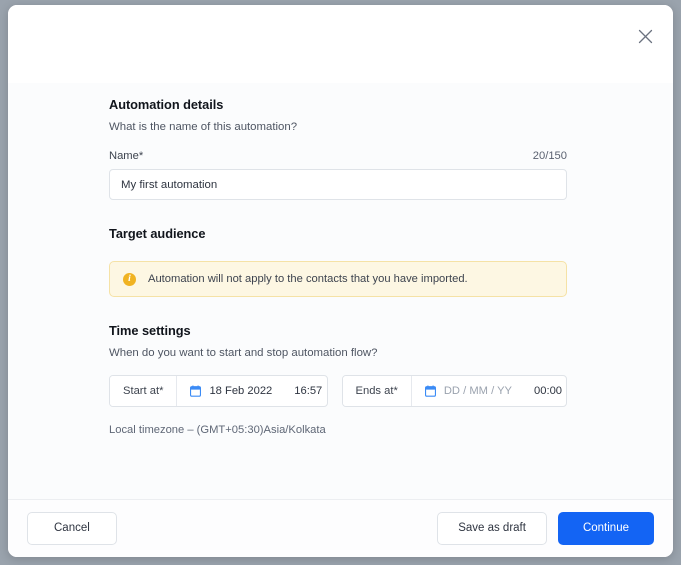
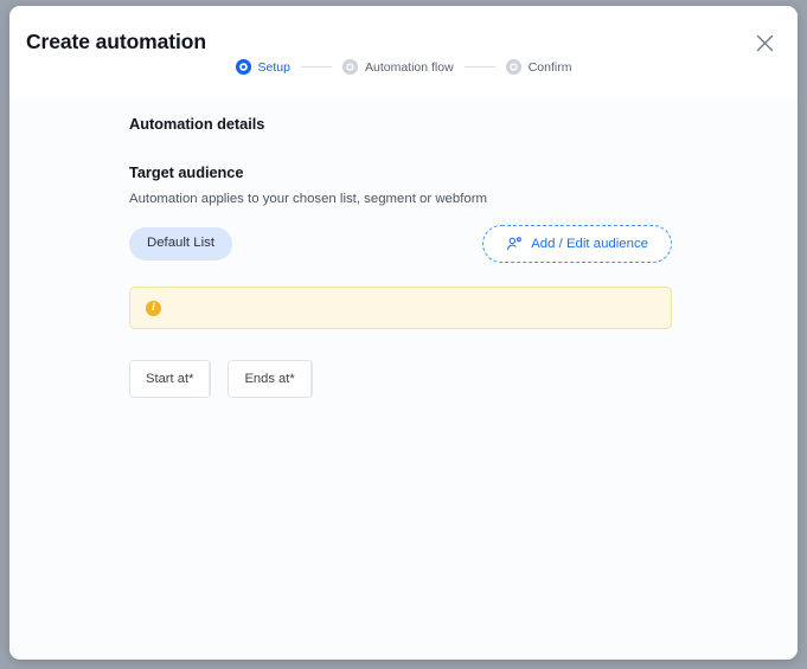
+ Create automation
+ Setup
+ Automation flow
+ Confirm
  Automation details
- What is the name of this automation?
- Name*
- 20/150
- My first automation
  Target audience
+ Automation applies to your chosen list, segment or webform
+ Default List
+ Add / Edit audience
  i
- Automation will not apply to the contacts that you have imported.
- Time settings
- When do you want to start and stop automation flow?
  Start at
  *
- 18 Feb 2022
- 16:57
  Ends at
  *
- DD / MM / YY
- 00:00
- Local timezone – (GMT+05:30)Asia/Kolkata
- Cancel
- Save as draft
- Continue
